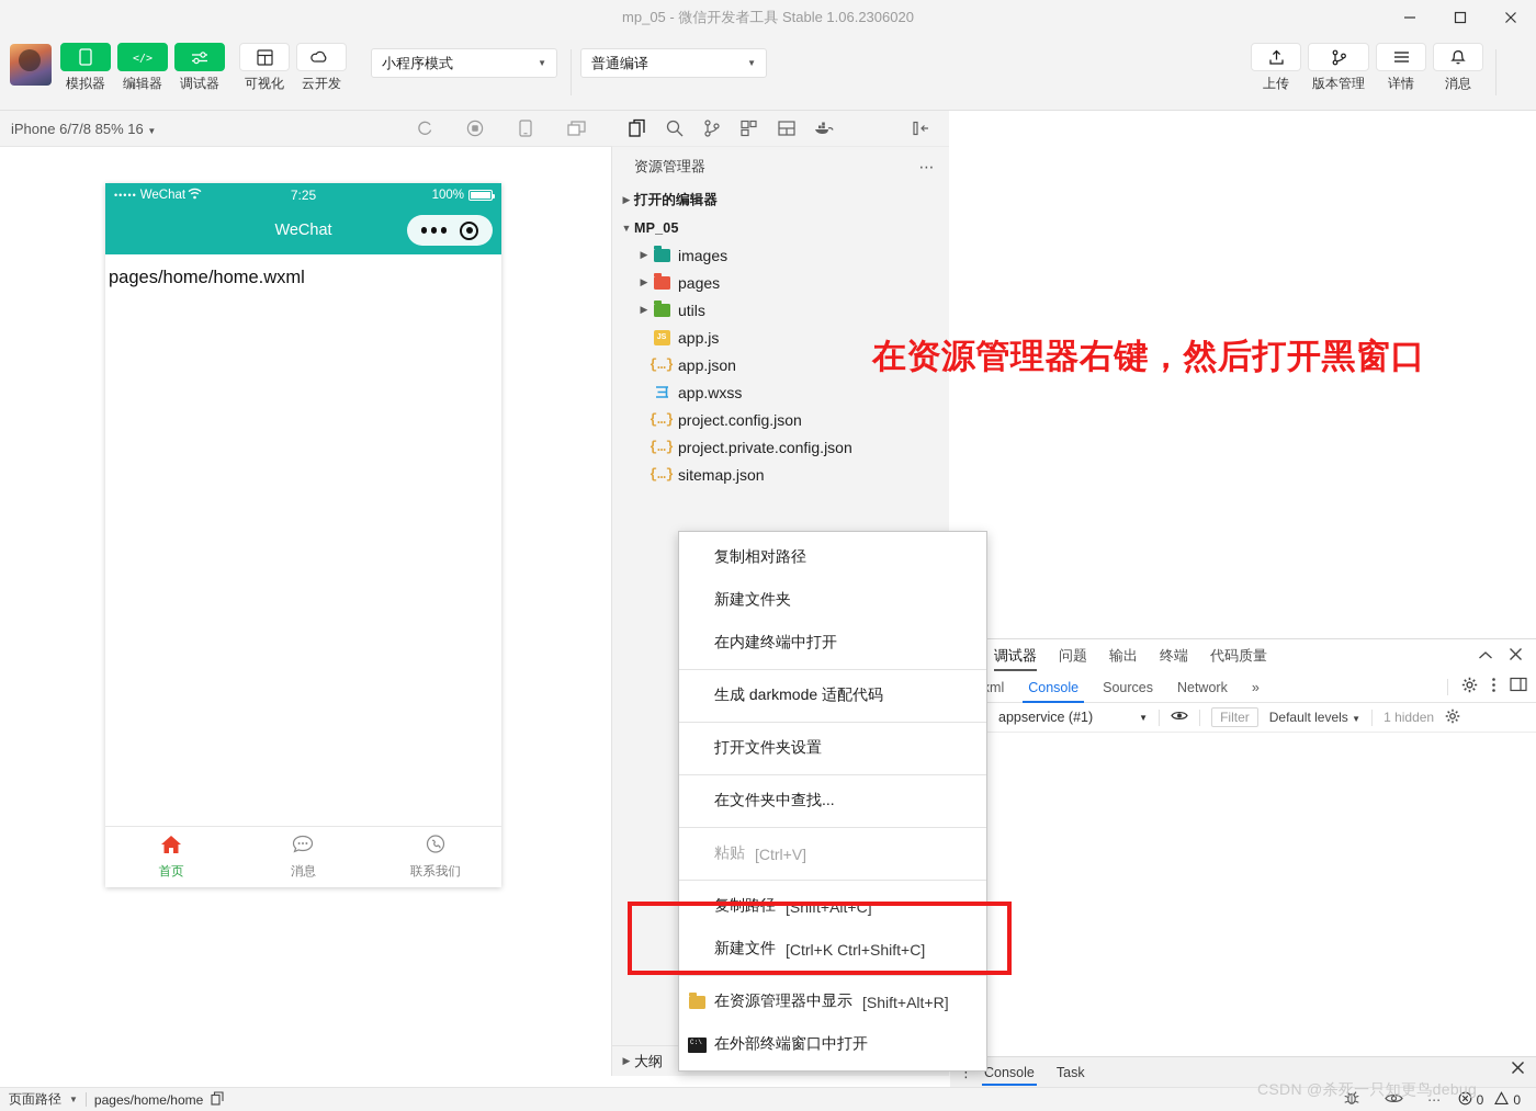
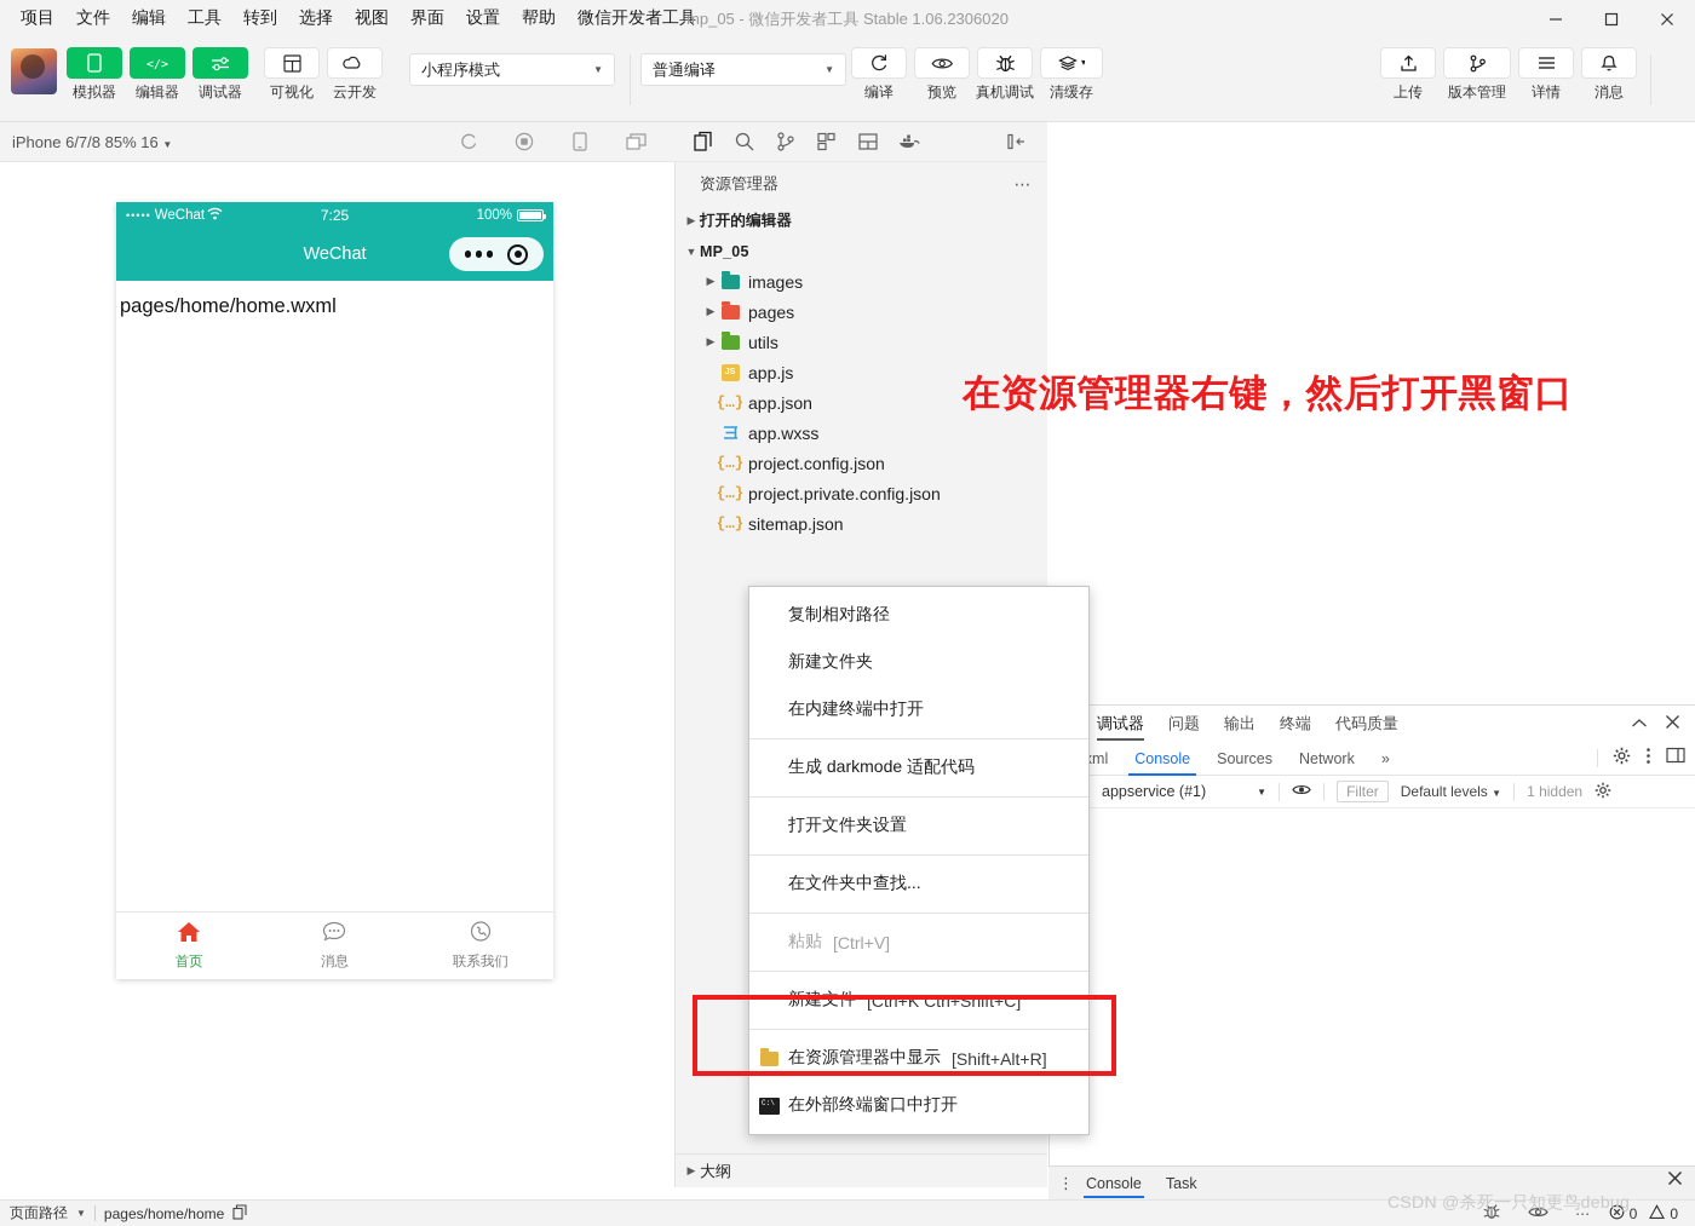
+ 项目
+ 文件
+ 编辑
+ 工具
+ 转到
+ 选择
+ 视图
+ 界面
+ 设置
+ 帮助
+ 微信开发者工具
  mp_05 - 微信开发者工具 Stable 1.06.2306020
  模拟器
  </>
  编辑器
  调试器
  可视化
  云开发
  小程序模式
  ▼
  普通编译
  ▼
+ 编译
+ 预览
+ 真机调试
+ ▾
+ 清缓存
  上传
  版本管理
  详情
  消息
  iPhone 6/7/8 85% 16 ▼
  •••••
  WeChat
  7:25
  100%
  WeChat
  pages/home/home.wxml
  首页
  消息
  联系我们
  资源管理器
  ⋯
  ▶
  打开的编辑器
  ▼
  MP_05
  ▶
  images
  ▶
  pages
  ▶
  utils
  app.js
  {…}
  app.json
  app.wxss
  {…}
  project.config.json
  {…}
  project.private.config.json
  {…}
  sitemap.json
  ▶
  大纲
  在资源管理器右键，然后打开黑窗口
  调试器
  问题
  输出
  终端
  代码质量
  Console
  Sources
  Network
  »
  appservice (#1)
  ▼
  Filter
  Default levels ▼
  1 hidden
  复制相对路径
  新建文件夹
  在内建终端中打开
  生成 darkmode 适配代码
  打开文件夹设置
  在文件夹中查找...
  粘贴
  [Ctrl+V]
- 复制路径
- [Shift+Alt+C]
  新建文件
  [Ctrl+K Ctrl+Shift+C]
  在资源管理器中显示
  [Shift+Alt+R]
  在外部终端窗口中打开
  ⋮
  Console
  Task
  CSDN @杀死一只知更鸟debug
  页面路径
  ▼
  pages/home/home
  ⋯
  0
  0
